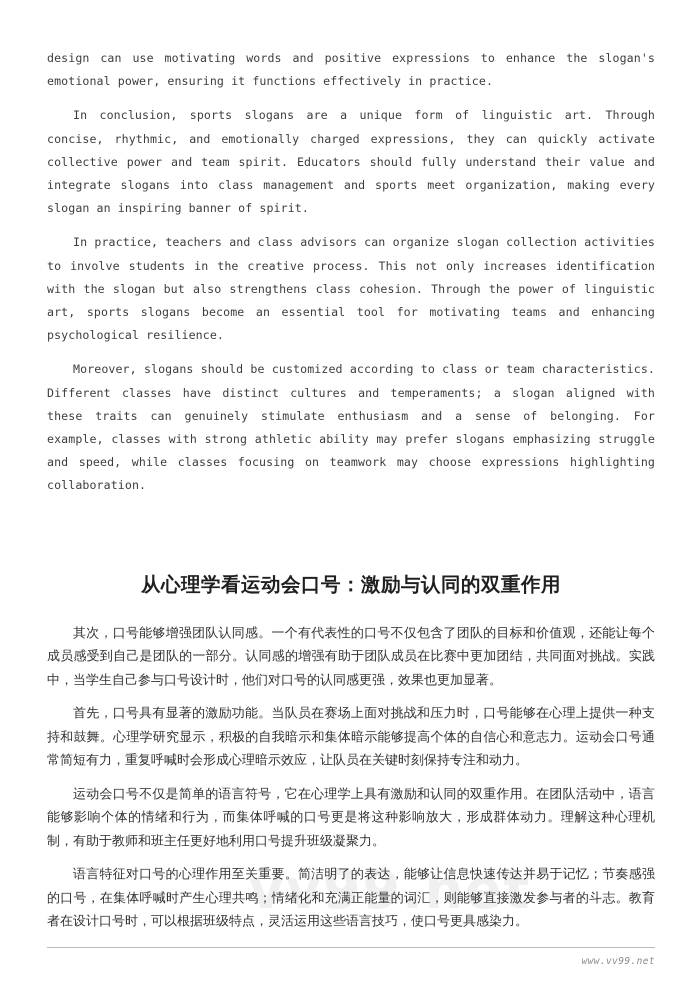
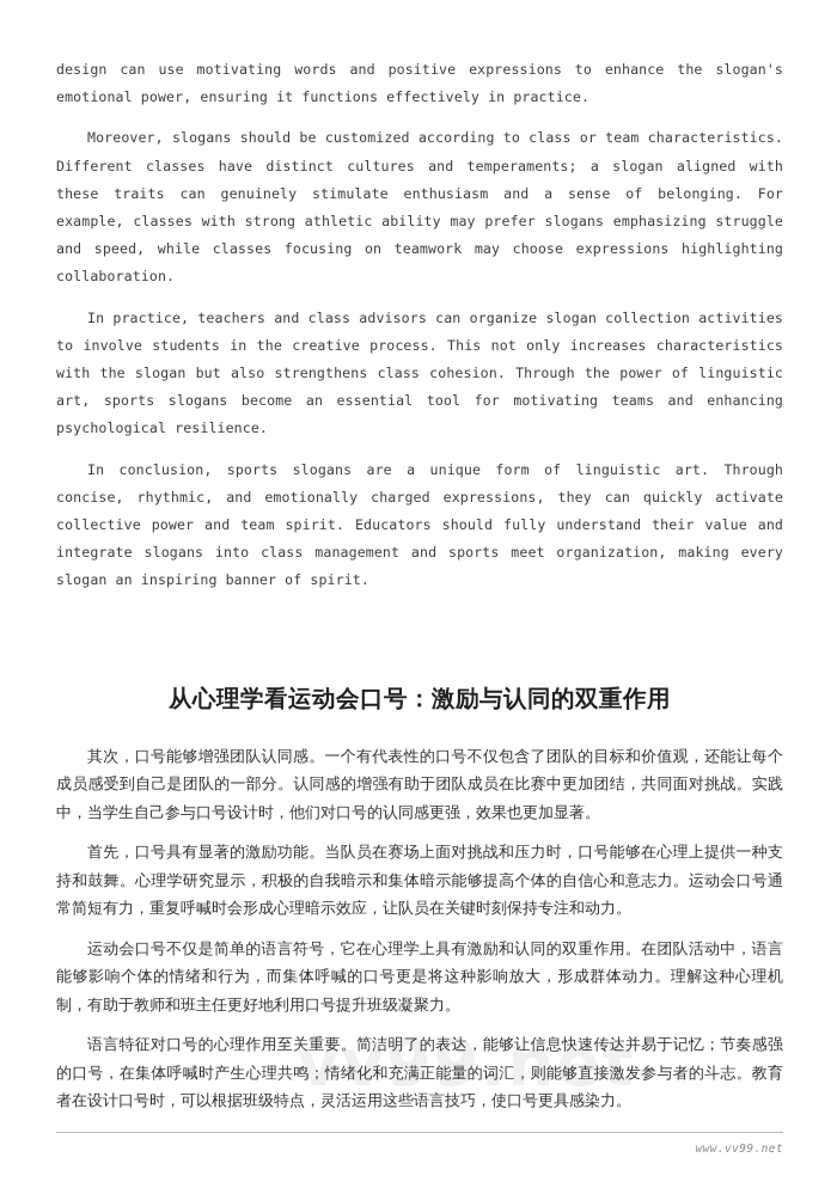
  vv99.net
  design can use motivating words and positive expressions to enhance the slogan's emotional power, ensuring it functions effectively in practice.
- In conclusion, sports slogans are a unique form of linguistic art. Through concise, rhythmic, and emotionally charged expressions, they can quickly activate collective power and team spirit. Educators should fully understand their value and integrate slogans into class management and sports meet organization, making every slogan an inspiring banner of spirit.
+ Moreover, slogans should be customized according to class or team characteristics. Different classes have distinct cultures and temperaments; a slogan aligned with these traits can genuinely stimulate enthusiasm and a sense of belonging. For example, classes with strong athletic ability may prefer slogans emphasizing struggle and speed, while classes focusing on teamwork may choose expressions highlighting collaboration.
- In practice, teachers and class advisors can organize slogan collection activities to involve students in the creative process. This not only increases identification with the slogan but also strengthens class cohesion. Through the power of linguistic art, sports slogans become an essential tool for motivating teams and enhancing psychological resilience.
+ In practice, teachers and class advisors can organize slogan collection activities to involve students in the creative process. This not only increases characteristics with the slogan but also strengthens class cohesion. Through the power of linguistic art, sports slogans become an essential tool for motivating teams and enhancing psychological resilience.
- Moreover, slogans should be customized according to class or team characteristics. Different classes have distinct cultures and temperaments; a slogan aligned with these traits can genuinely stimulate enthusiasm and a sense of belonging. For example, classes with strong athletic ability may prefer slogans emphasizing struggle and speed, while classes focusing on teamwork may choose expressions highlighting collaboration.
+ In conclusion, sports slogans are a unique form of linguistic art. Through concise, rhythmic, and emotionally charged expressions, they can quickly activate collective power and team spirit. Educators should fully understand their value and integrate slogans into class management and sports meet organization, making every slogan an inspiring banner of spirit.
  从心理学看运动会口号：激励与认同的双重作用
  其次，口号能够增强团队认同感。一个有代表性的口号不仅包含了团队的目标和价值观，还能让每个成员感受到自己是团队的一部分。认同感的增强有助于团队成员在比赛中更加团结，共同面对挑战。实践中，当学生自己参与口号设计时，他们对口号的认同感更强，效果也更加显著。
  首先，口号具有显著的激励功能。当队员在赛场上面对挑战和压力时，口号能够在心理上提供一种支持和鼓舞。心理学研究显示，积极的自我暗示和集体暗示能够提高个体的自信心和意志力。运动会口号通常简短有力，重复呼喊时会形成心理暗示效应，让队员在关键时刻保持专注和动力。
  运动会口号不仅是简单的语言符号，它在心理学上具有激励和认同的双重作用。在团队活动中，语言能够影响个体的情绪和行为，而集体呼喊的口号更是将这种影响放大，形成群体动力。理解这种心理机制，有助于教师和班主任更好地利用口号提升班级凝聚力。
  语言特征对口号的心理作用至关重要。简洁明了的表达，能够让信息快速传达并易于记忆；节奏感强的口号，在集体呼喊时产生心理共鸣；情绪化和充满正能量的词汇，则能够直接激发参与者的斗志。教育者在设计口号时，可以根据班级特点，灵活运用这些语言技巧，使口号更具感染力。
  www.vv99.net
